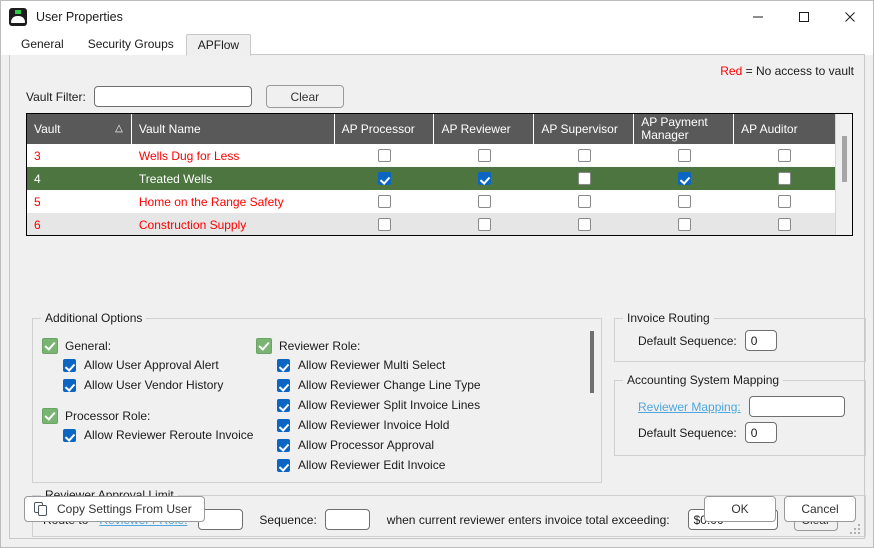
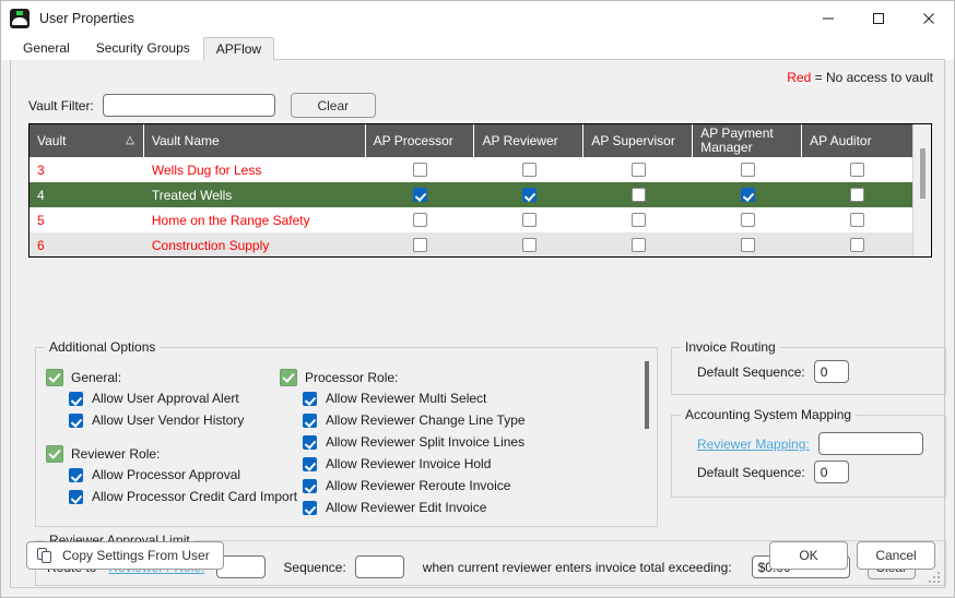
  User Properties
  General
  Security Groups
  APFlow
  Red = No access to vault
  Vault Filter:
  Clear
  Vault
  △
  Vault Name
  AP Processor
  AP Reviewer
  AP Supervisor
  AP Payment Manager
  AP Auditor
  3
  Wells Dug for Less
  4
  Treated Wells
  5
  Home on the Range Safety
  6
  Construction Supply
  Additional Options
  General:
  Allow User Approval Alert
  Allow User Vendor History
- Processor Role:
+ Reviewer Role:
- Allow Reviewer Reroute Invoice
+ Allow Processor Approval
+ Allow Processor Credit Card Import
- Reviewer Role:
+ Processor Role:
  Allow Reviewer Multi Select
  Allow Reviewer Change Line Type
  Allow Reviewer Split Invoice Lines
  Allow Reviewer Invoice Hold
- Allow Processor Approval
+ Allow Reviewer Reroute Invoice
  Allow Reviewer Edit Invoice
  Invoice Routing
  Default Sequence:
  0
  Accounting System Mapping
  Reviewer Mapping:
  Default Sequence:
  0
  Reviewer Approval Limit
  Sequence:
  when current reviewer enters invoice total exceeding:
  Copy Settings From User
  OK
  Cancel
